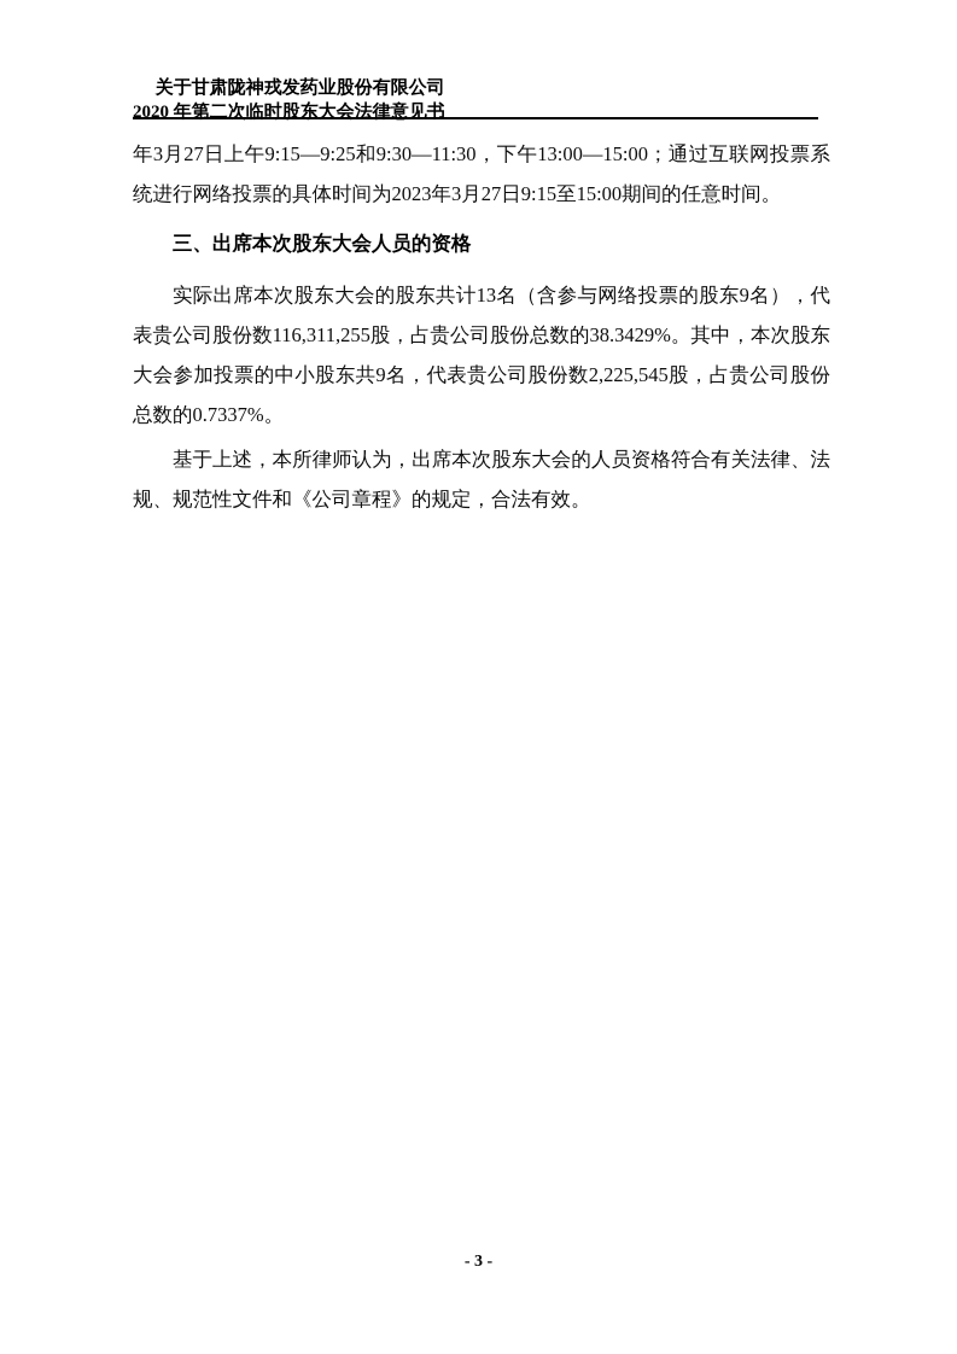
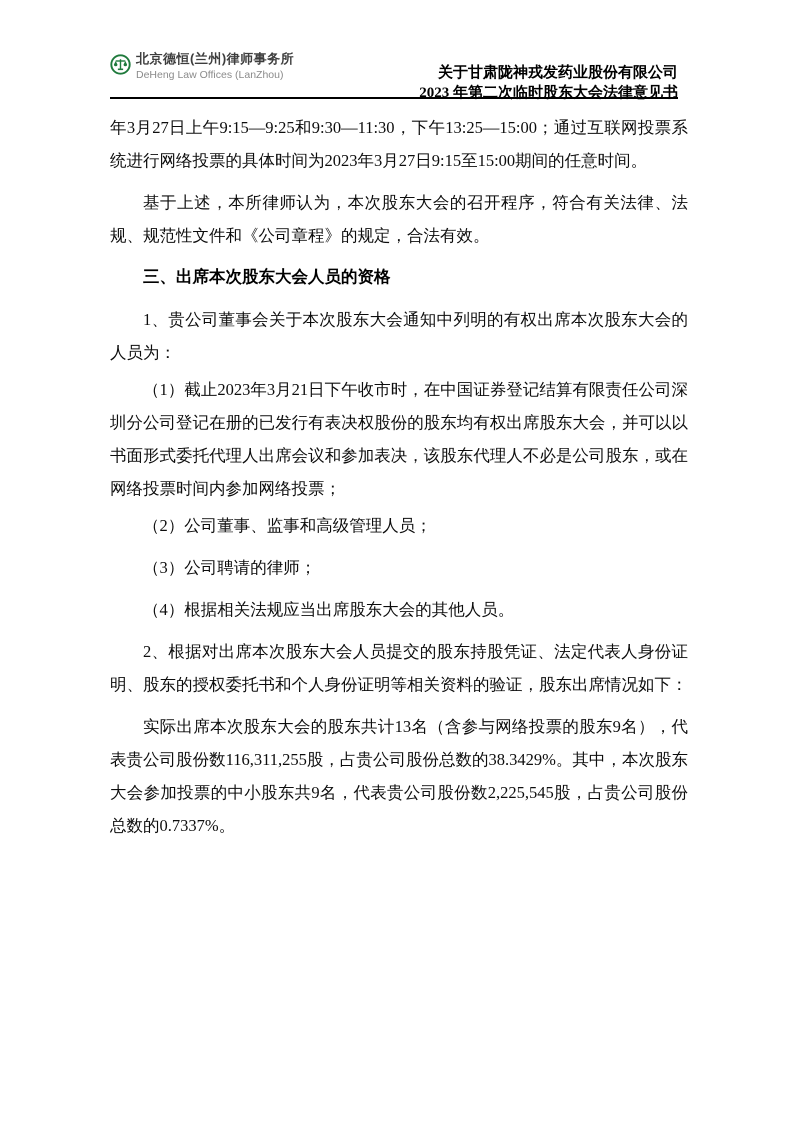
+ 北京德恒(兰州)律师事务所
+ DeHeng Law Offices (LanZhou)
  关于甘肃陇神戎发药业股份有限公司
- 2020 年第二次临时股东大会法律意见书
+ 2023 年第二次临时股东大会法律意见书
- 年3月27日上午9:15—9:25和9:30—11:30，下午13:00—15:00；通过互联网投票系统进行网络投票的具体时间为2023年3月27日9:15至15:00期间的任意时间。
+ 年3月27日上午9:15—9:25和9:30—11:30，下午13:25—15:00；通过互联网投票系统进行网络投票的具体时间为2023年3月27日9:15至15:00期间的任意时间。
+ 基于上述，本所律师认为，本次股东大会的召开程序，符合有关法律、法规、规范性文件和《公司章程》的规定，合法有效。
  三、出席本次股东大会人员的资格
+ 1、贵公司董事会关于本次股东大会通知中列明的有权出席本次股东大会的人员为：
+ （1）截止2023年3月21日下午收市时，在中国证券登记结算有限责任公司深圳分公司登记在册的已发行有表决权股份的股东均有权出席股东大会，并可以以书面形式委托代理人出席会议和参加表决，该股东代理人不必是公司股东，或在网络投票时间内参加网络投票；
+ （2）公司董事、监事和高级管理人员；
+ （3）公司聘请的律师；
+ （4）根据相关法规应当出席股东大会的其他人员。
+ 2、根据对出席本次股东大会人员提交的股东持股凭证、法定代表人身份证明、股东的授权委托书和个人身份证明等相关资料的验证，股东出席情况如下：
  实际出席本次股东大会的股东共计13名（含参与网络投票的股东9名），代表贵公司股份数116,311,255股，占贵公司股份总数的38.3429%。其中，本次股东大会参加投票的中小股东共9名，代表贵公司股份数2,225,545股，占贵公司股份总数的0.7337%。
- 基于上述，本所律师认为，出席本次股东大会的人员资格符合有关法律、法规、规范性文件和《公司章程》的规定，合法有效。
- - 3 -
